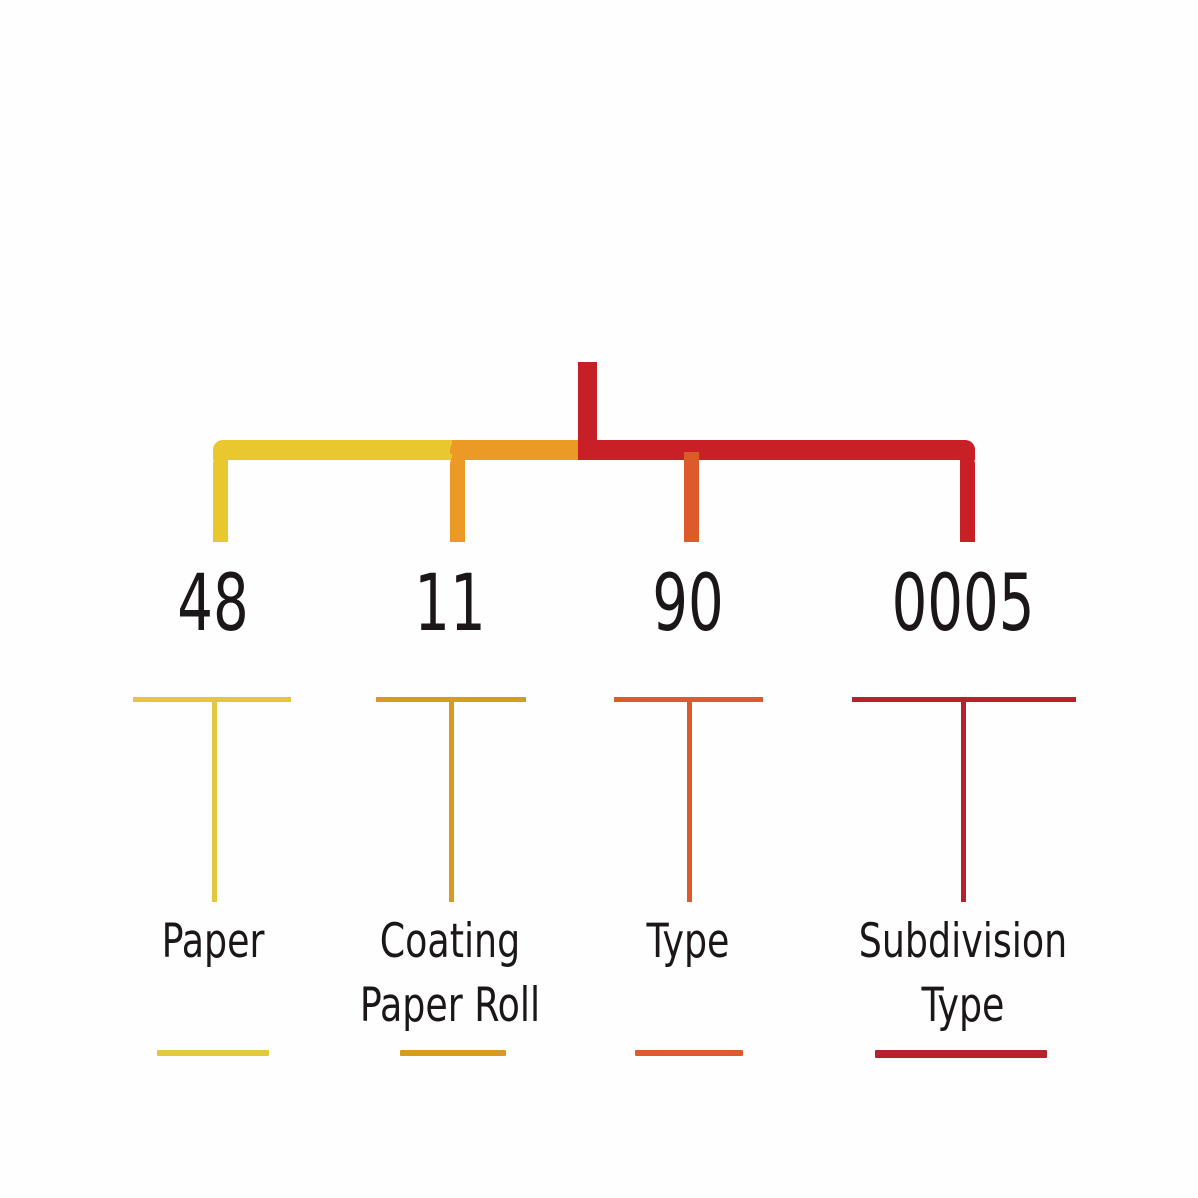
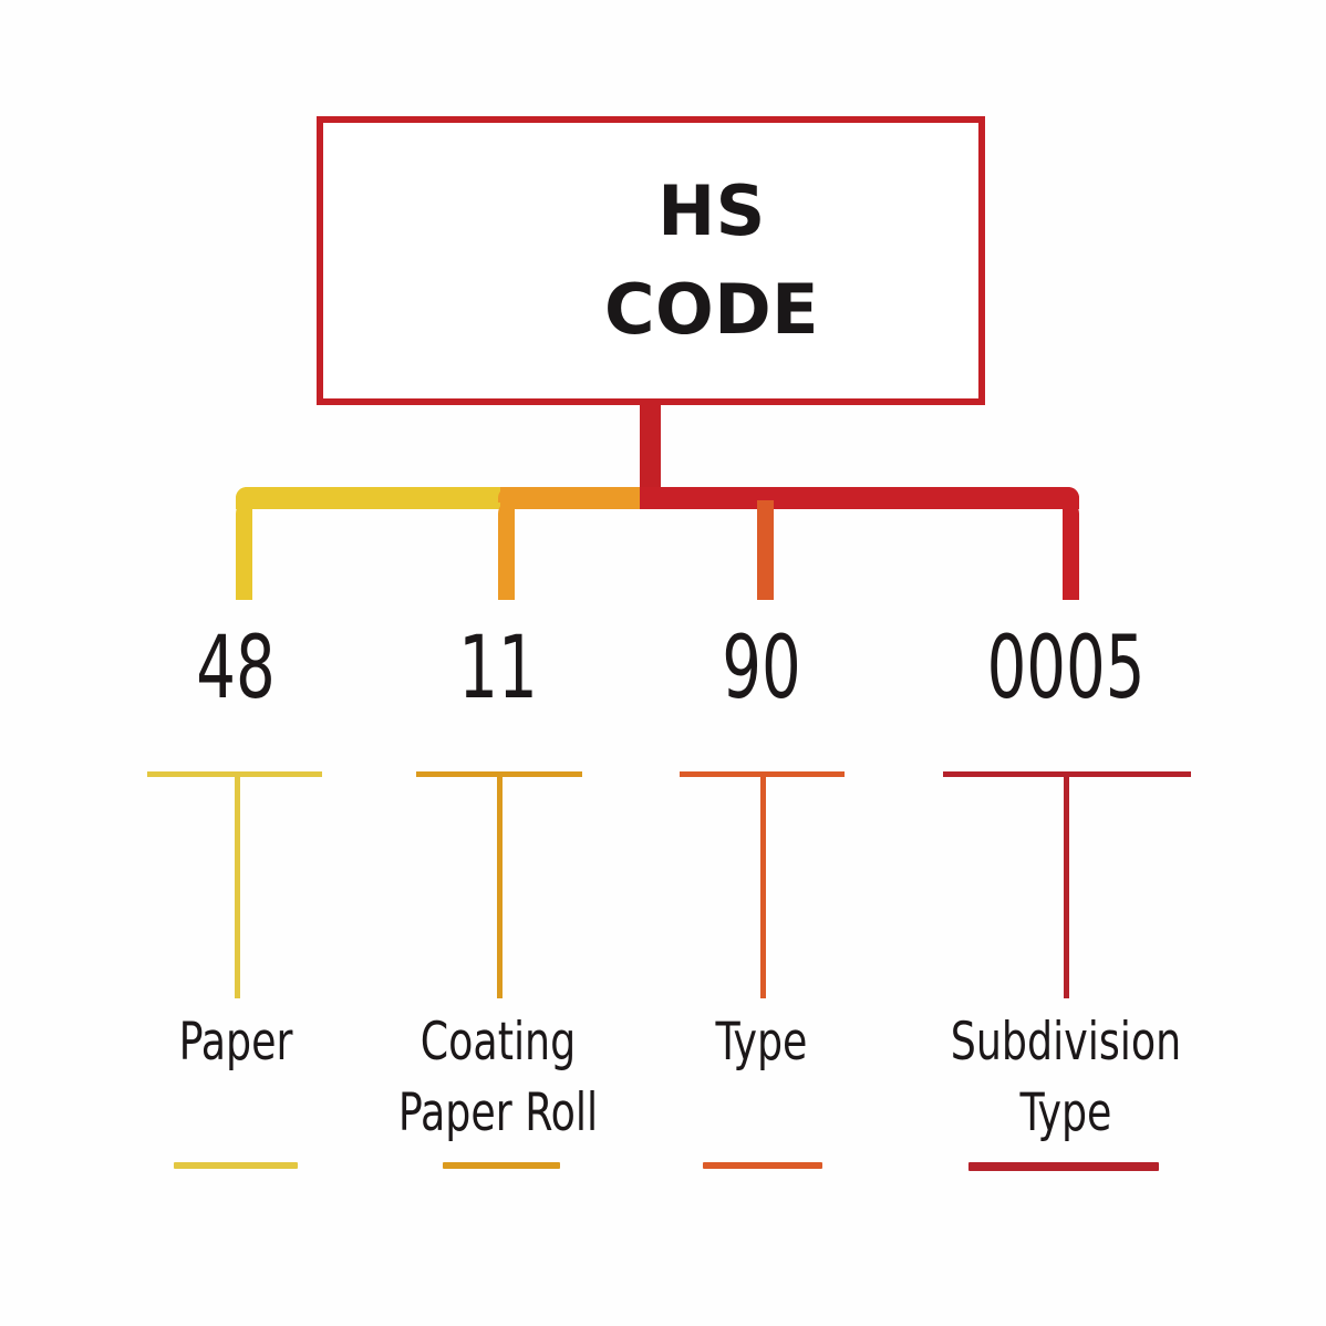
+ HS
+ CODE
  48
  11
  90
  0005
  Paper
  Coating
  Paper Roll
  Type
  Subdivision
  Type
